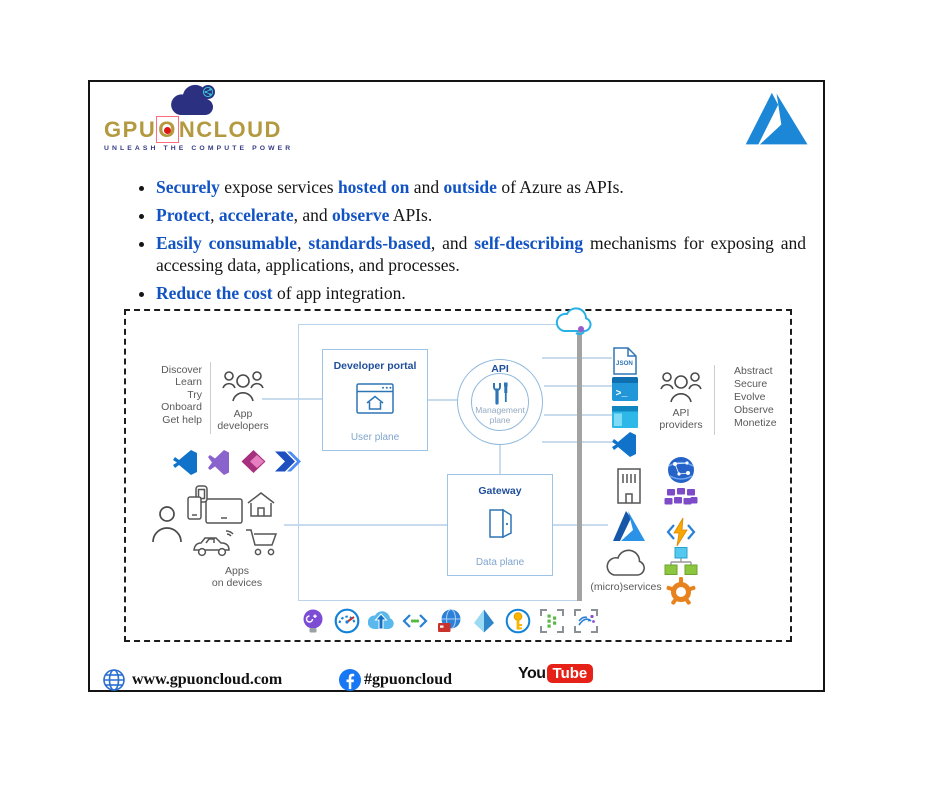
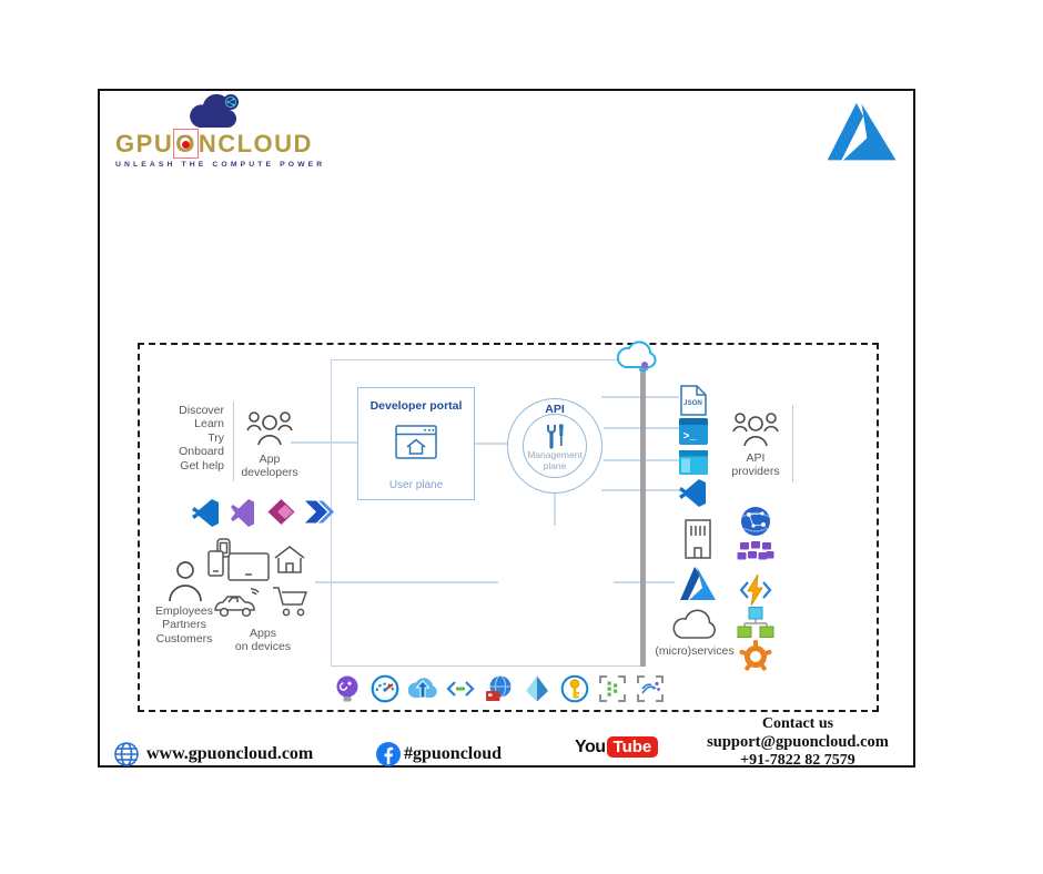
  GPU NCLOUD
- Securely expose services hosted on and outside of Azure as APIs.
- Protect, accelerate, and observe APIs.
- Easily consumable, standards-based, and self-describing mechanisms for exposing and accessing data, applications, and processes.
- Reduce the cost of app integration.
  Developer portal
  User plane
  API
  Management
  plane
- Gateway
- Data plane
  Discover
  Learn
  Try
  Onboard
  Get help
  App
  developers
+ Employees
+ Partners
+ Customers
  Apps
  on devices
  >_
  API
  providers
- Abstract
- Secure
- Evolve
- Observe
- Monetize
  (micro)services
  www.gpuoncloud.com
  #gpuoncloud
  You
  Tube
+ Contact us
+ support@gpuoncloud.com
+ +91-7822 82 7579
